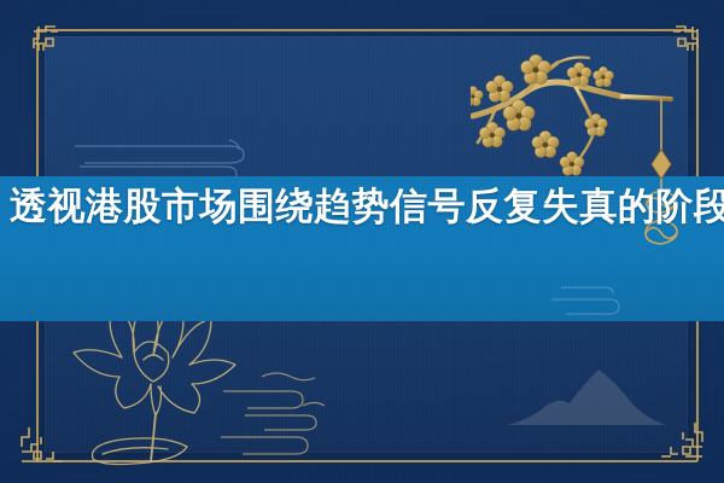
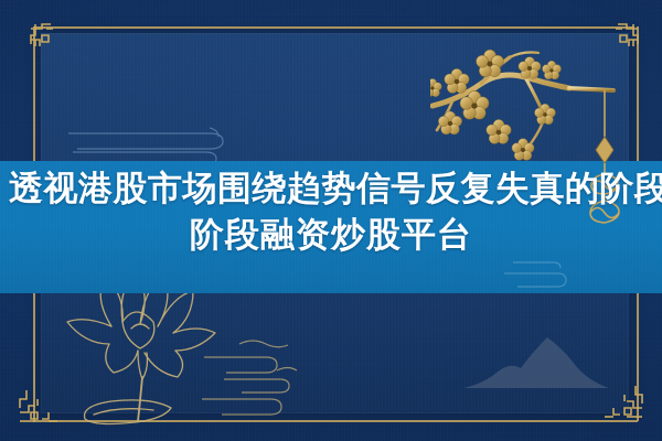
  透视港股市场围绕趋势信号反复失真的阶段
+ 阶段融资炒股平台
